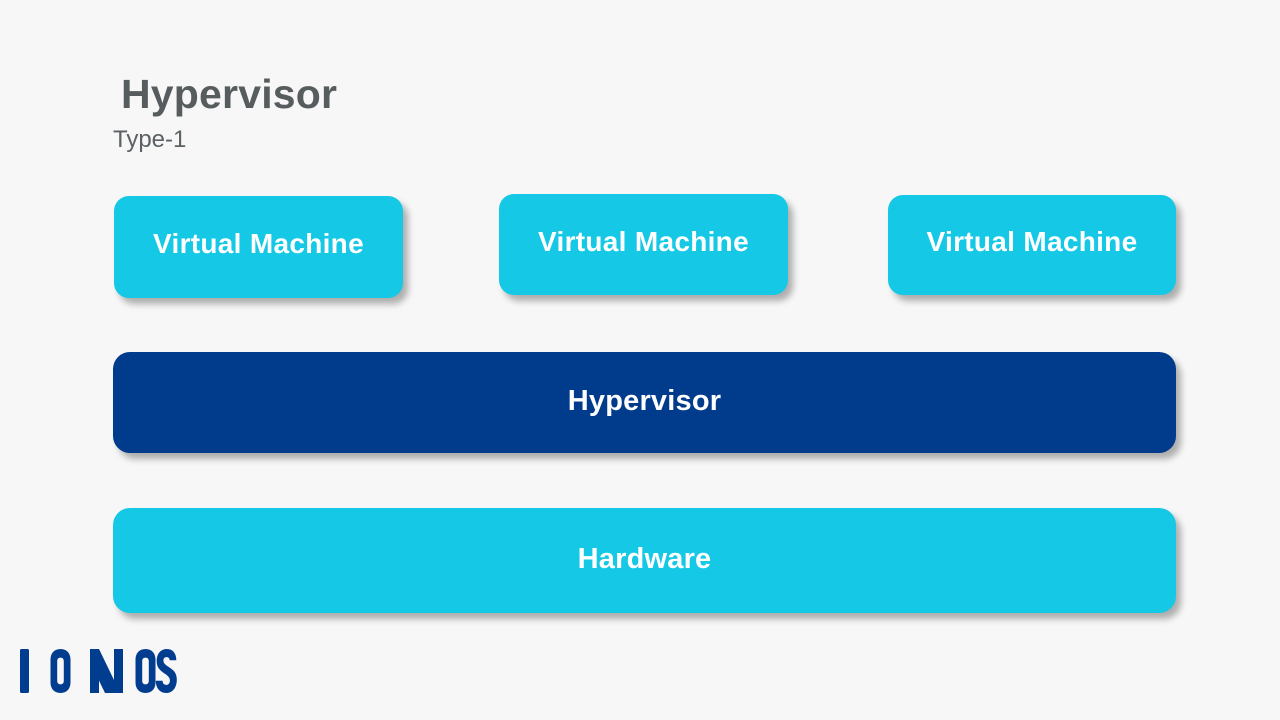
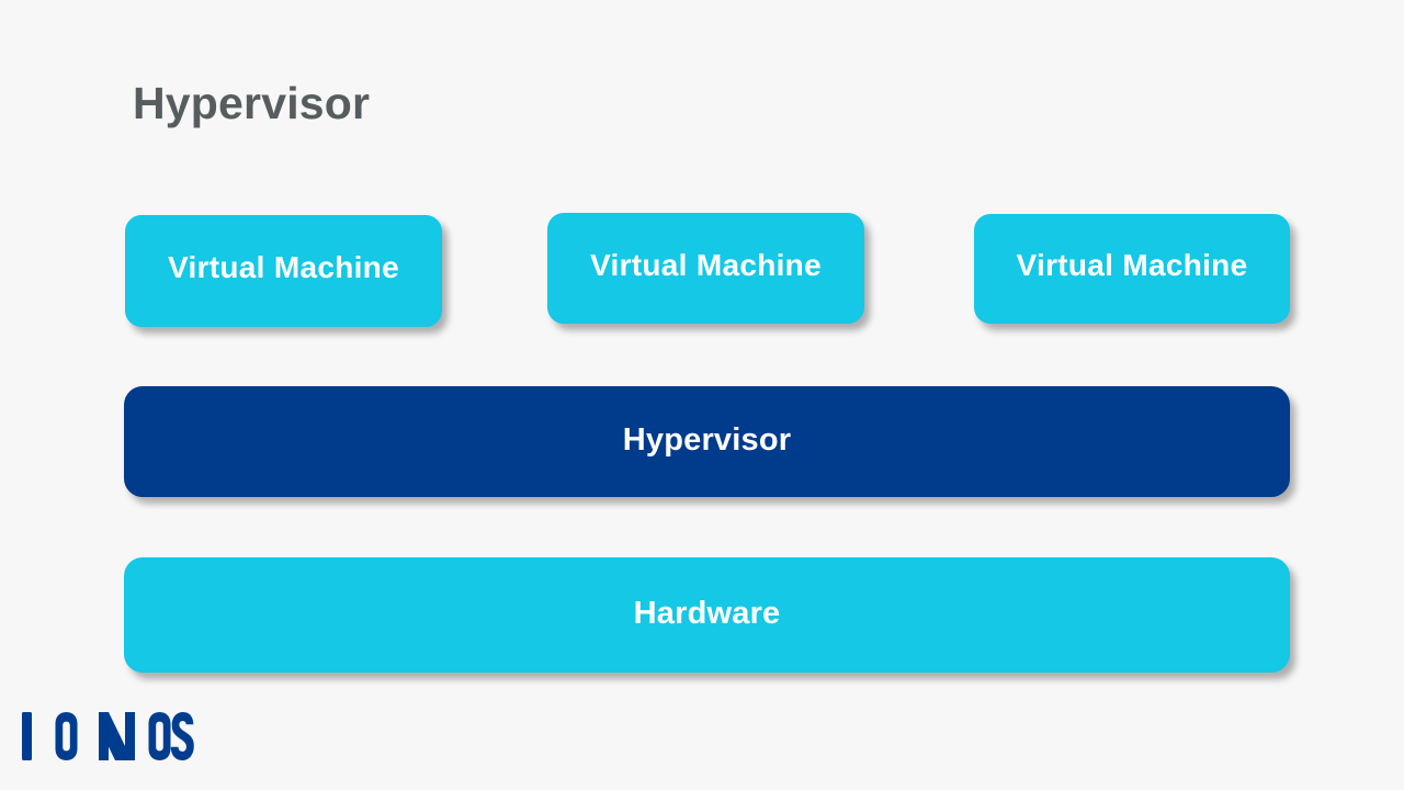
  Hypervisor
- Type-1
  Virtual Machine
  Virtual Machine
  Virtual Machine
  Hypervisor
  Hardware
